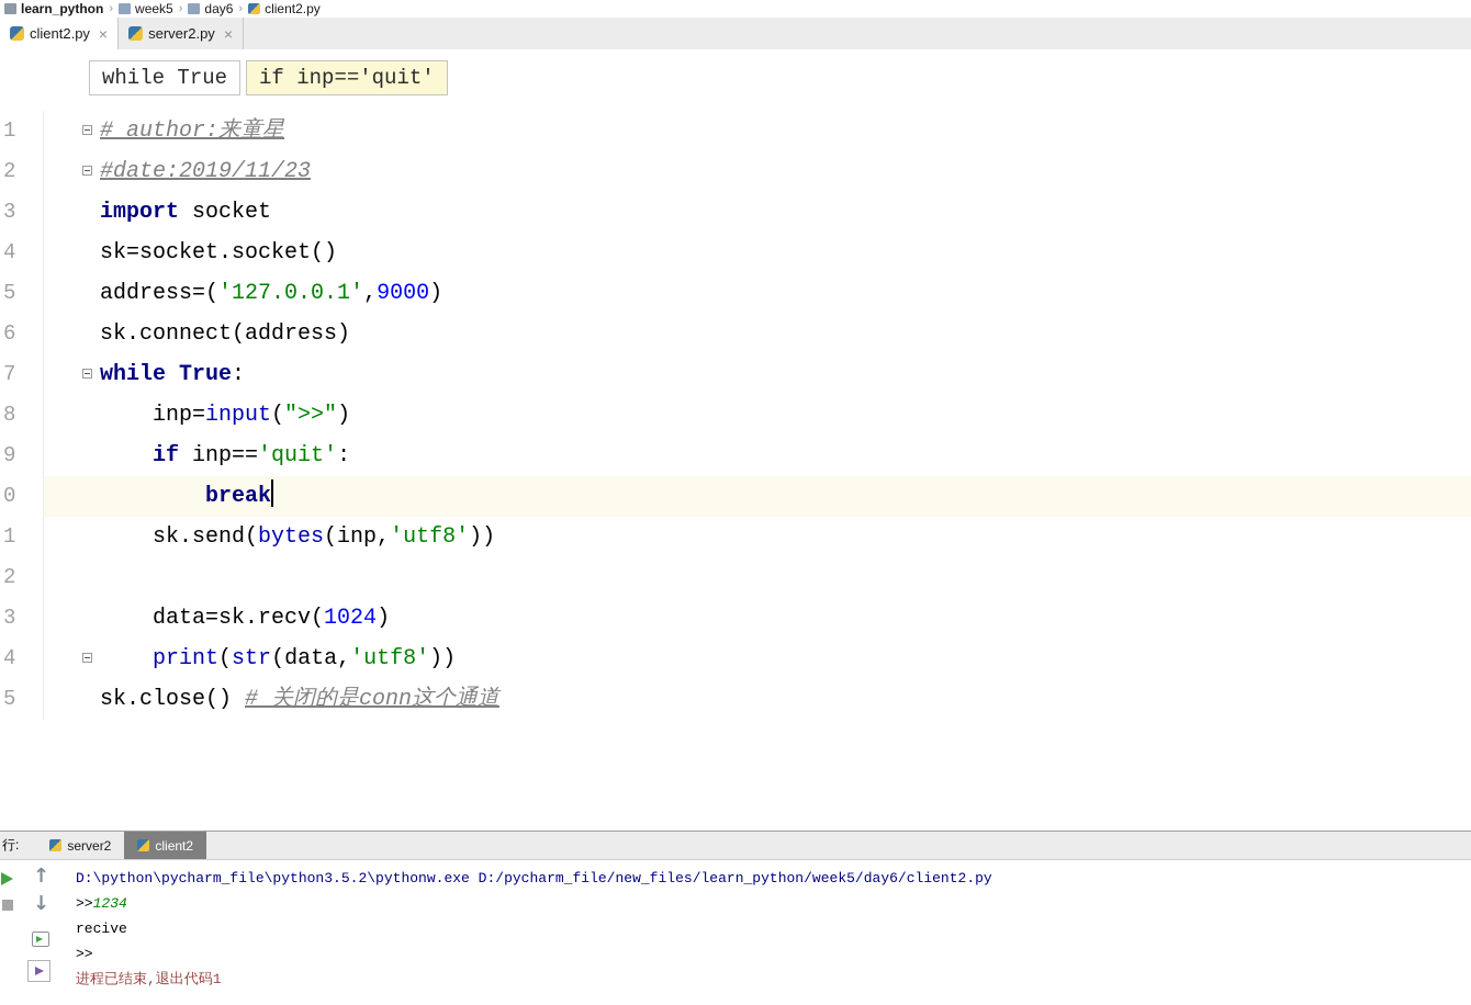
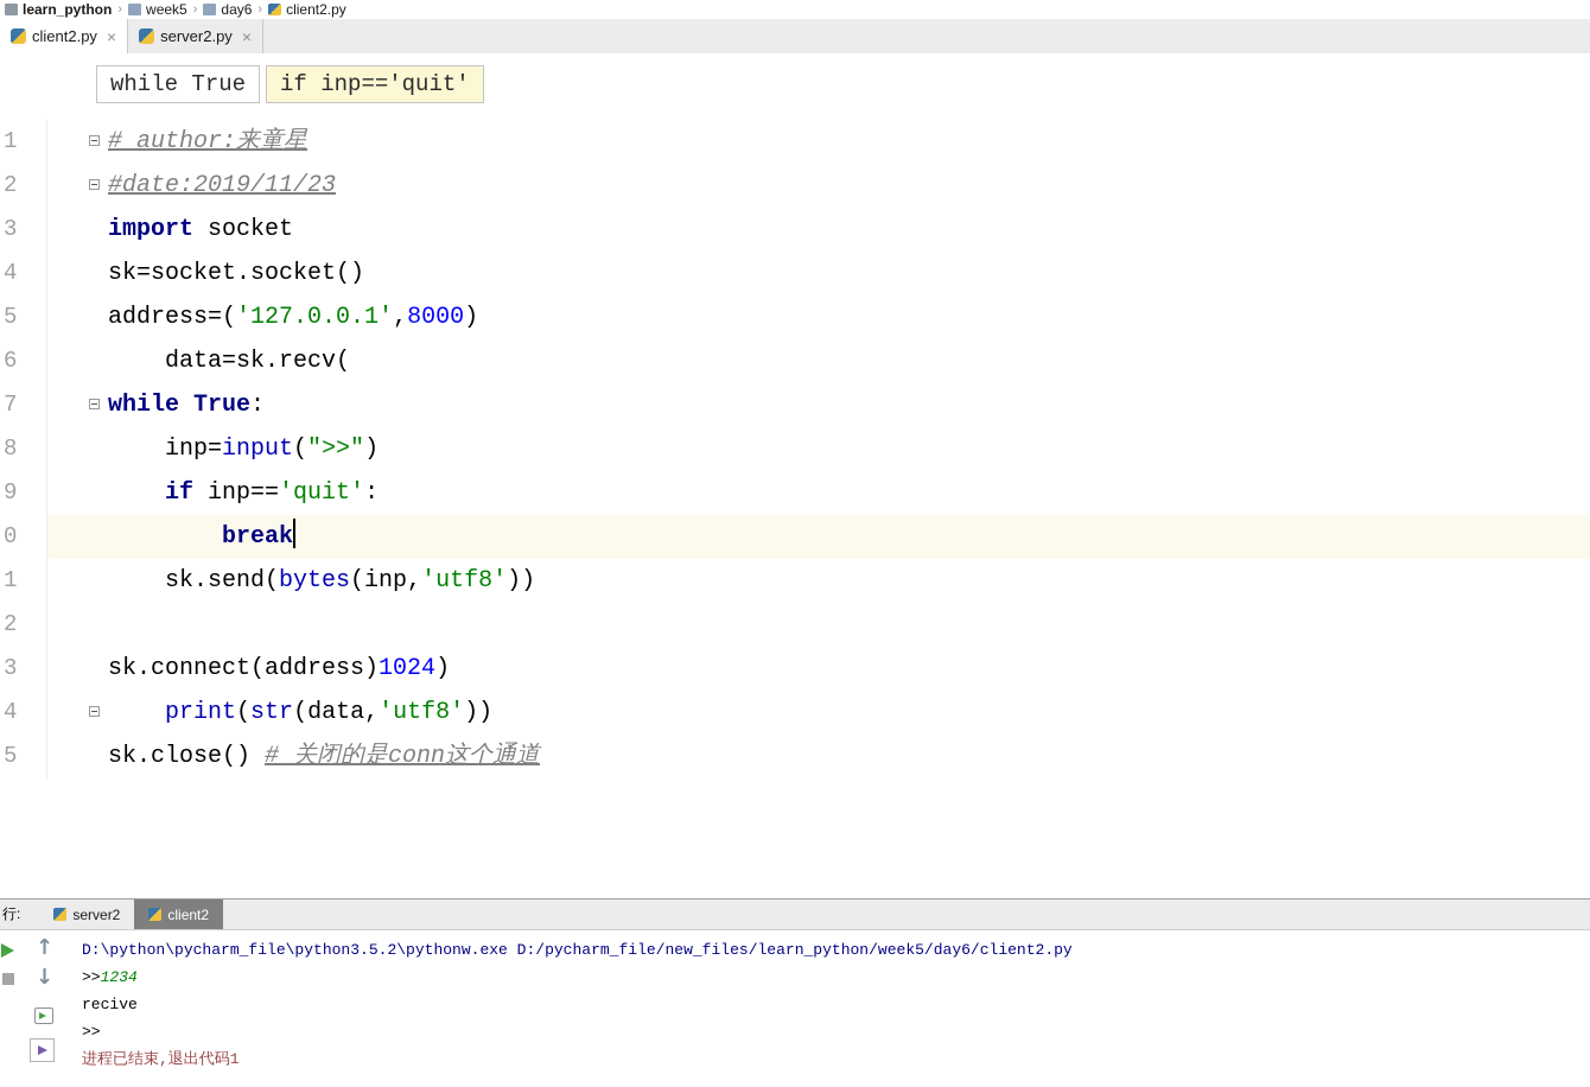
  learn_python
  ›
  week5
  ›
  day6
  ›
  client2.py
  client2.py
  ×
  server2.py
  ×
  while True
  if inp=='quit'
  1
  # author:来童星
  2
  #date:2019/11/23
  3
  import socket
  4
  sk=socket.socket()
  5
- address=('127.0.0.1',9000)
+ address=('127.0.0.1',8000)
  6
- sk.connect(address)
+ data=sk.recv(
  7
  while True:
  8
  inp=input(">>")
  9
  if inp=='quit':
  0
  break
  1
  sk.send(bytes(inp,'utf8'))
  2
  3
- data=sk.recv(1024)
+ sk.connect(address)1024)
  4
  print(str(data,'utf8'))
  5
  sk.close() # 关闭的是conn这个通道
  行:
  server2
  client2
  D:\python\pycharm_file\python3.5.2\pythonw.exe D:/pycharm_file/new_files/learn_python/week5/day6/client2.py
  >>1234
  recive
  >>
  进程已结束,退出代码1
